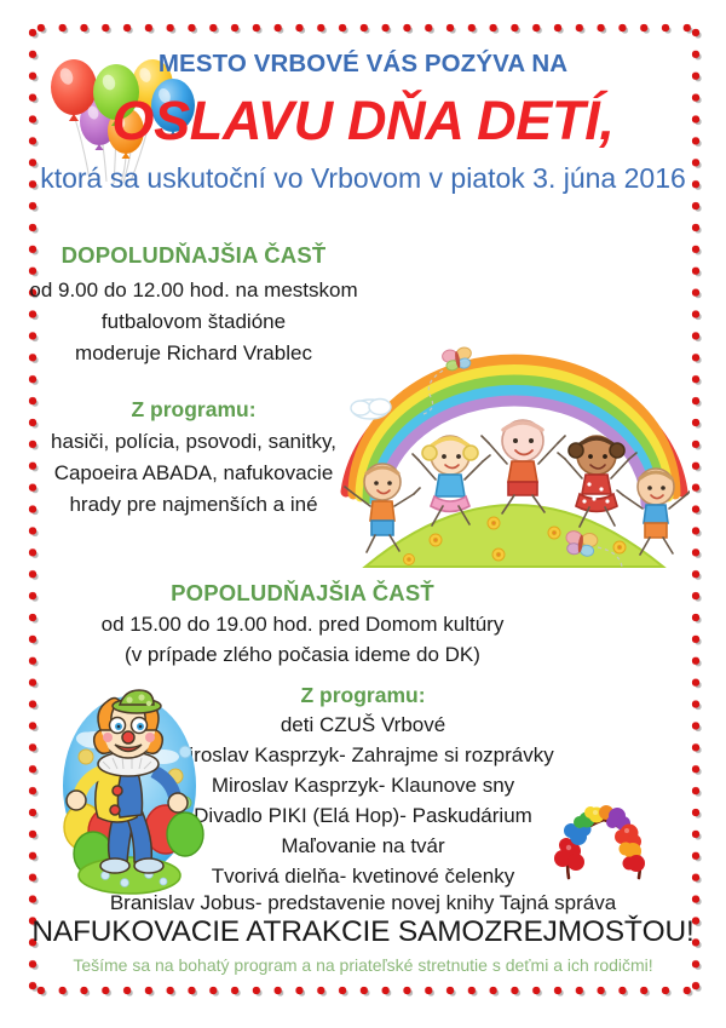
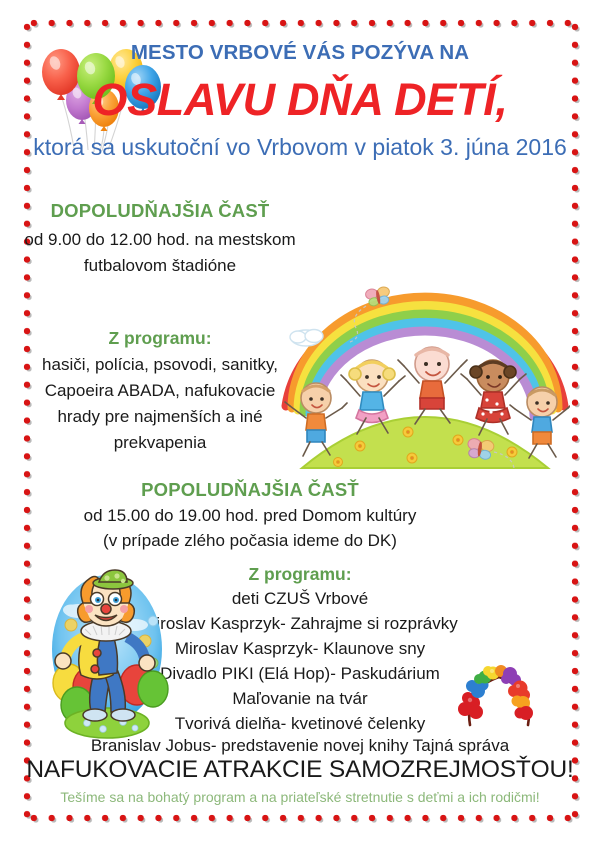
  MESTO VRBOVÉ VÁS POZÝVA NA
  OSLAVU DŇA DETÍ,
  ktorá sa uskutoční vo Vrbovom v piatok 3. júna 2016
  DOPOLUDŇAJŠIA ČASŤ
  od 9.00 do 12.00 hod. na mestskom
  futbalovom štadióne
- moderuje Richard Vrablec
  Z programu:
  hasiči, polícia, psovodi, sanitky,
  Capoeira ABADA, nafukovacie
  hrady pre najmenších a iné
+ prekvapenia
  POPOLUDŇAJŠIA ČASŤ
  od 15.00 do 19.00 hod. pred Domom kultúry
  (v prípade zlého počasia ideme do DK)
  Z programu:
  deti CZUŠ Vrbové
  roslav Kasprzyk- Zahrajme si rozprávky
  Miroslav Kasprzyk- Klaunove sny
  Divadlo PIKI (Elá Hop)- Paskudárium
  Maľovanie na tvár
  Tvorivá dielňa- kvetinové čelenky
  Branislav Jobus- predstavenie novej knihy Tajná správa
  NAFUKOVACIE ATRAKCIE SAMOZREJMOSŤOU!
  Tešíme sa na bohatý program a na priateľské stretnutie s deťmi a ich rodičmi!
